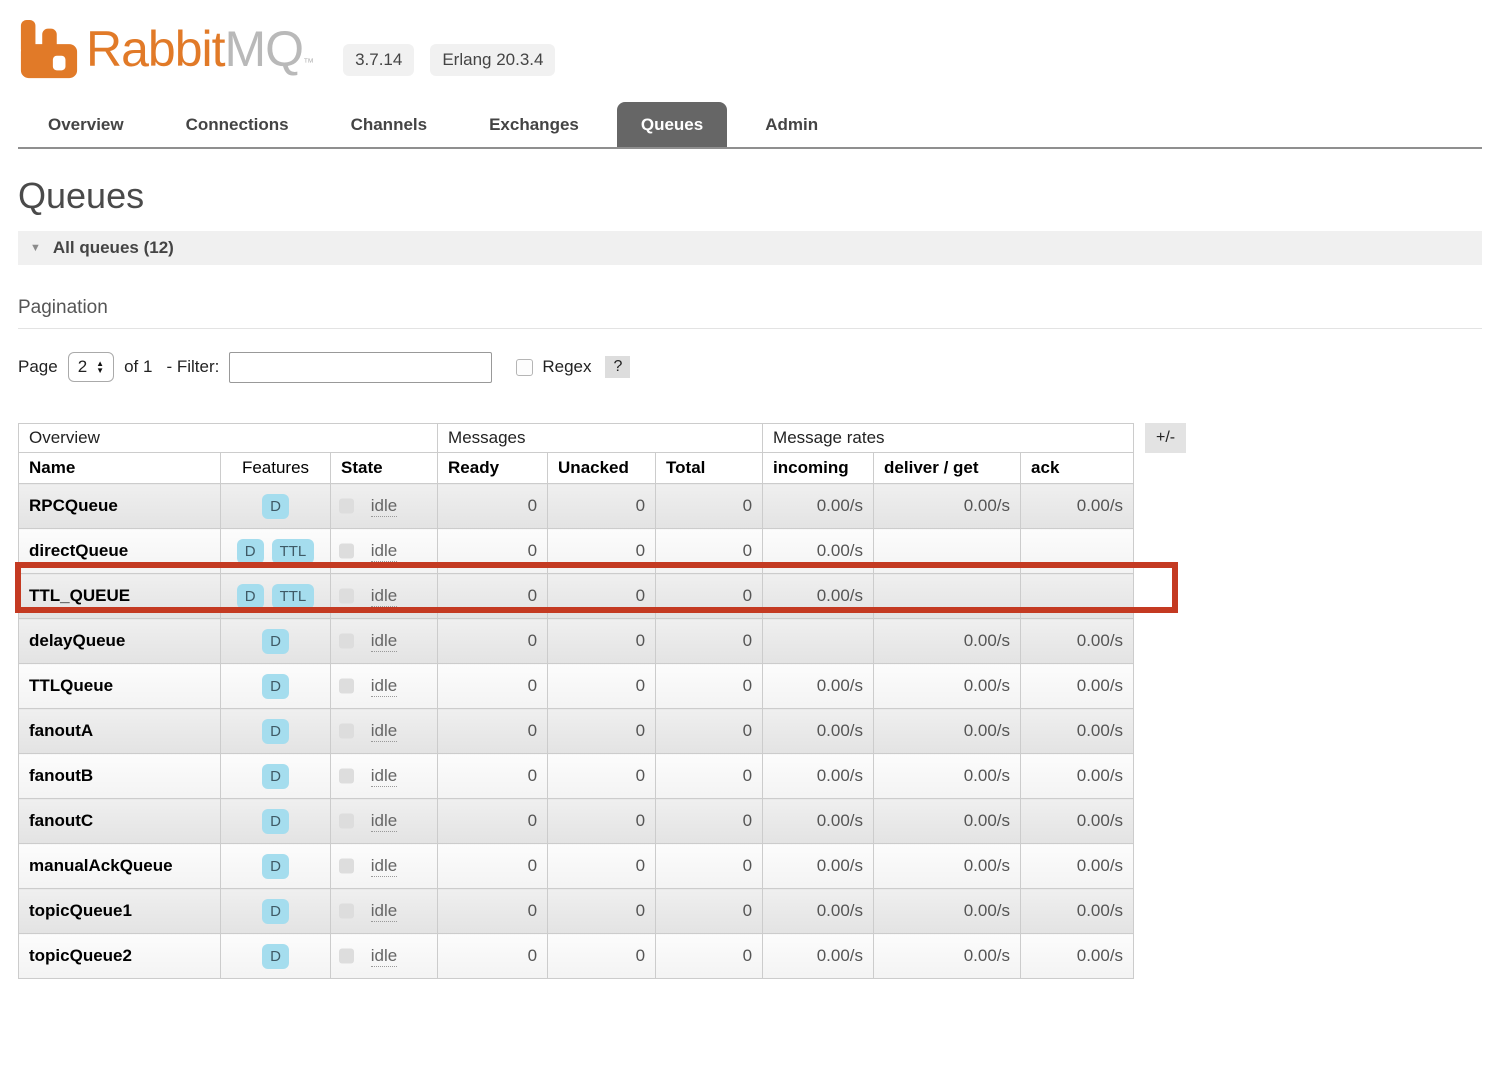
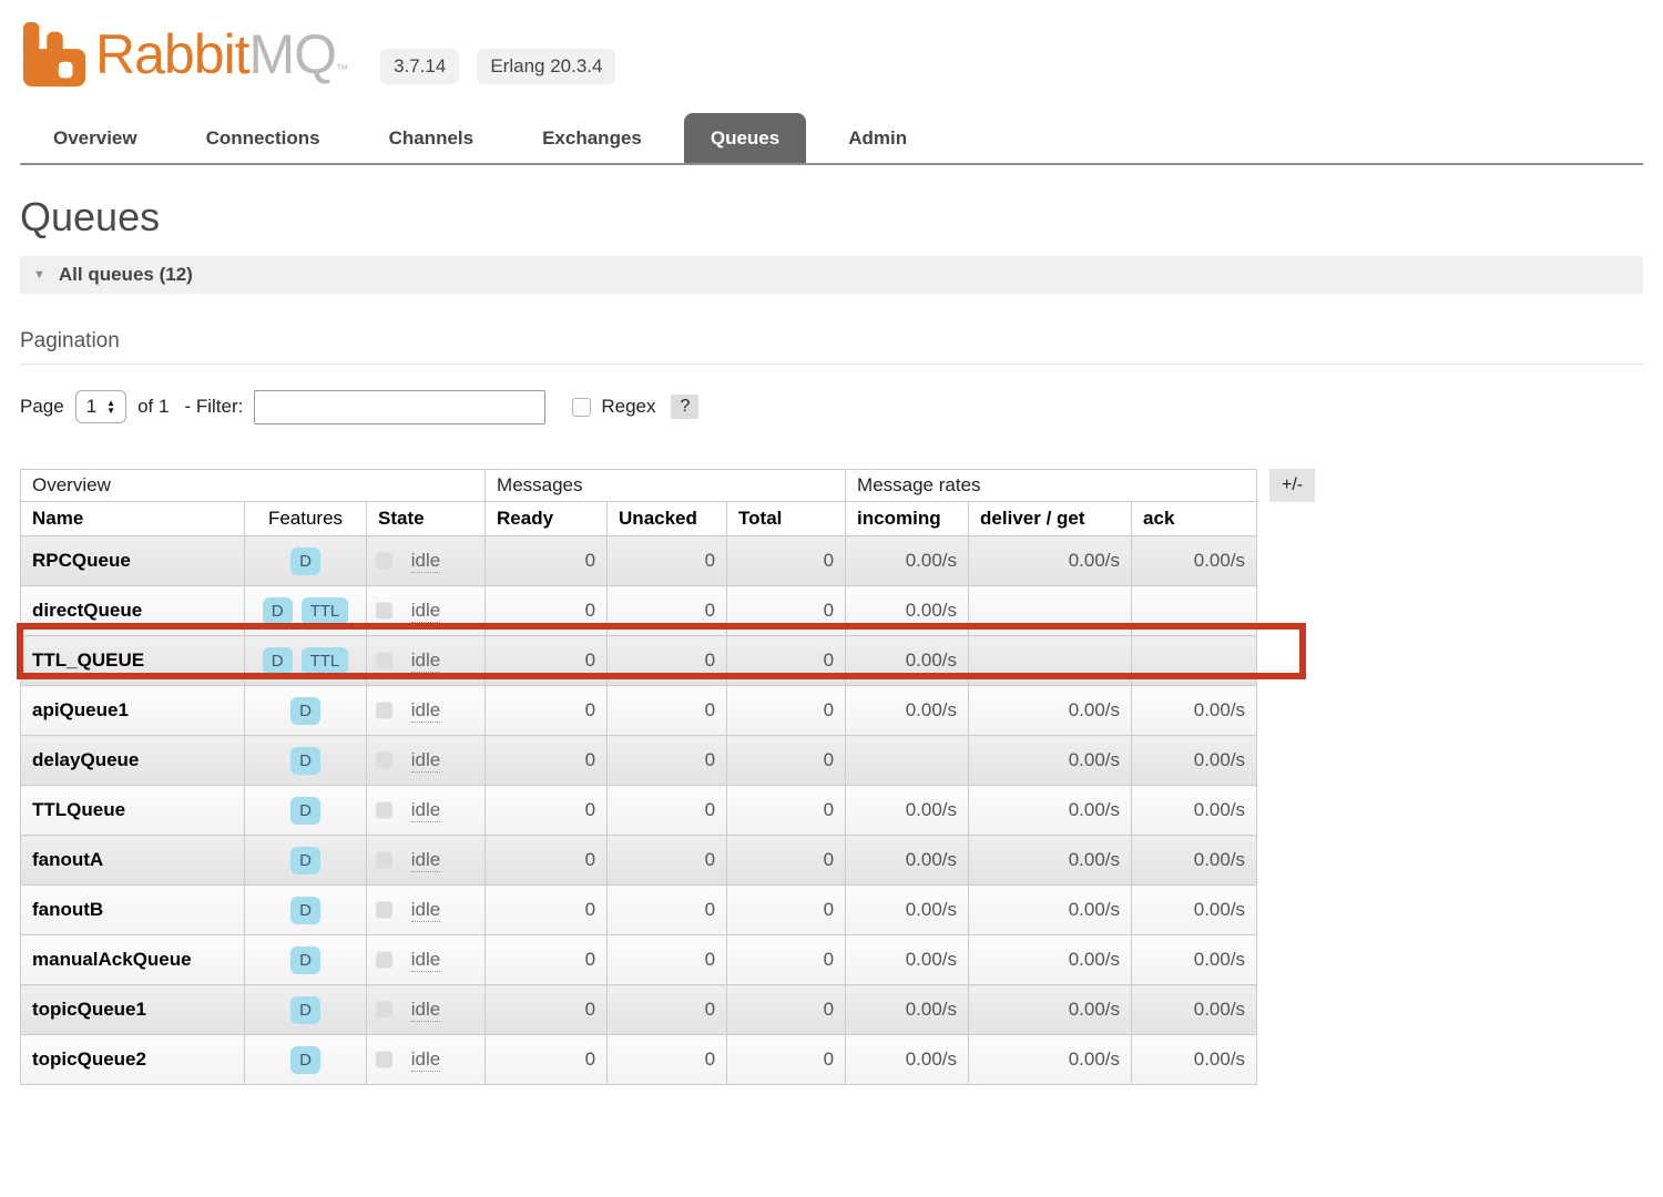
  RabbitMQ™
  3.7.14
  Erlang 20.3.4
  Overview
  Connections
  Channels
  Exchanges
  Queues
  Admin
  Queues
  ▼
  All queues (12)
  Pagination
  Page
- 2
+ 1
  ▲
  ▼
  of 1
  - Filter:
  Regex
  ?
  Overview	Messages	Message rates
  Name	Features	State	Ready	Unacked	Total	incoming	deliver / get	ack
  RPCQueue	D	idle	0	0	0	0.00/s	0.00/s	0.00/s
  directQueue	D TTL	idle	0	0	0	0.00/s
  TTL_QUEUE	D TTL	idle	0	0	0	0.00/s
+ apiQueue1	D	idle	0	0	0	0.00/s	0.00/s	0.00/s
  delayQueue	D	idle	0	0	0		0.00/s	0.00/s
  TTLQueue	D	idle	0	0	0	0.00/s	0.00/s	0.00/s
  fanoutA	D	idle	0	0	0	0.00/s	0.00/s	0.00/s
  fanoutB	D	idle	0	0	0	0.00/s	0.00/s	0.00/s
- fanoutC	D	idle	0	0	0	0.00/s	0.00/s	0.00/s
  manualAckQueue	D	idle	0	0	0	0.00/s	0.00/s	0.00/s
  topicQueue1	D	idle	0	0	0	0.00/s	0.00/s	0.00/s
  topicQueue2	D	idle	0	0	0	0.00/s	0.00/s	0.00/s
  +/-
